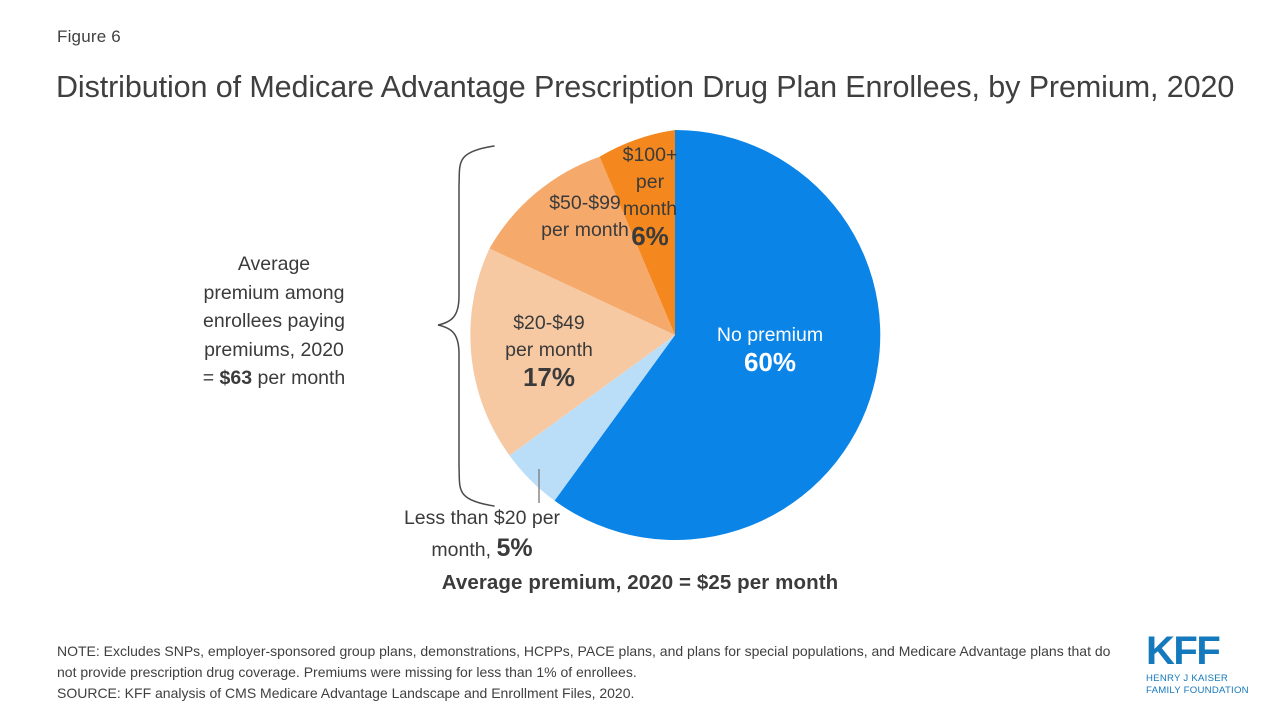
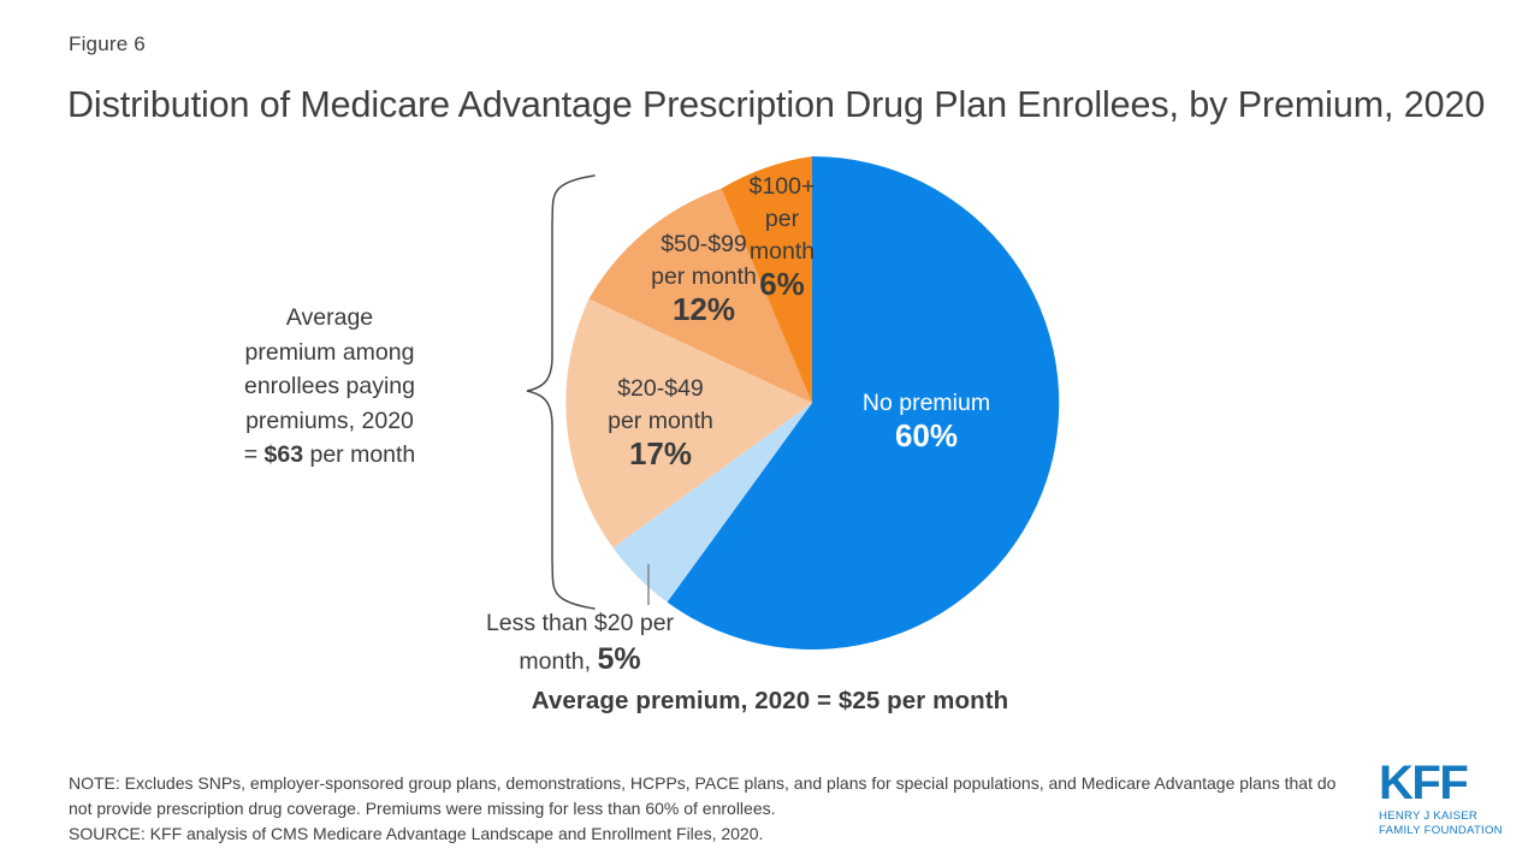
  Figure 6
  Distribution of Medicare Advantage Prescription Drug Plan Enrollees, by Premium, 2020
  No premium
  60%
  $100+
  per
  month
  6%
  $50-$99
  per month
+ 12%
  $20-$49
  per month
  17%
  Less than $20 per
  month, 5%
  Average
  premium among
  enrollees paying
  premiums, 2020
  = $63 per month
  Average premium, 2020 = $25 per month
- NOTE: Excludes SNPs, employer-sponsored group plans, demonstrations, HCPPs, PACE plans, and plans for special populations, and Medicare Advantage plans that do not provide prescription drug coverage. Premiums were missing for less than 1% of enrollees.
+ NOTE: Excludes SNPs, employer-sponsored group plans, demonstrations, HCPPs, PACE plans, and plans for special populations, and Medicare Advantage plans that do not provide prescription drug coverage. Premiums were missing for less than 60% of enrollees.
  SOURCE: KFF analysis of CMS Medicare Advantage Landscape and Enrollment Files, 2020.
  KFF
  HENRY J KAISER
  FAMILY FOUNDATION
